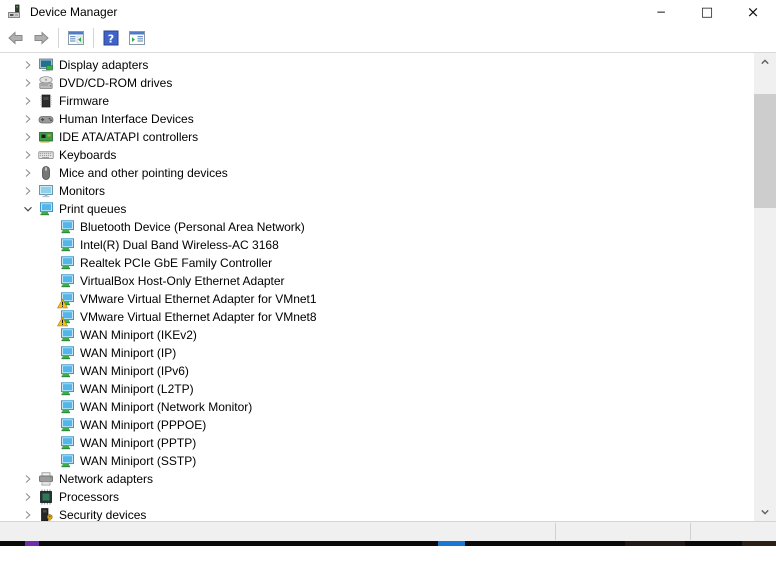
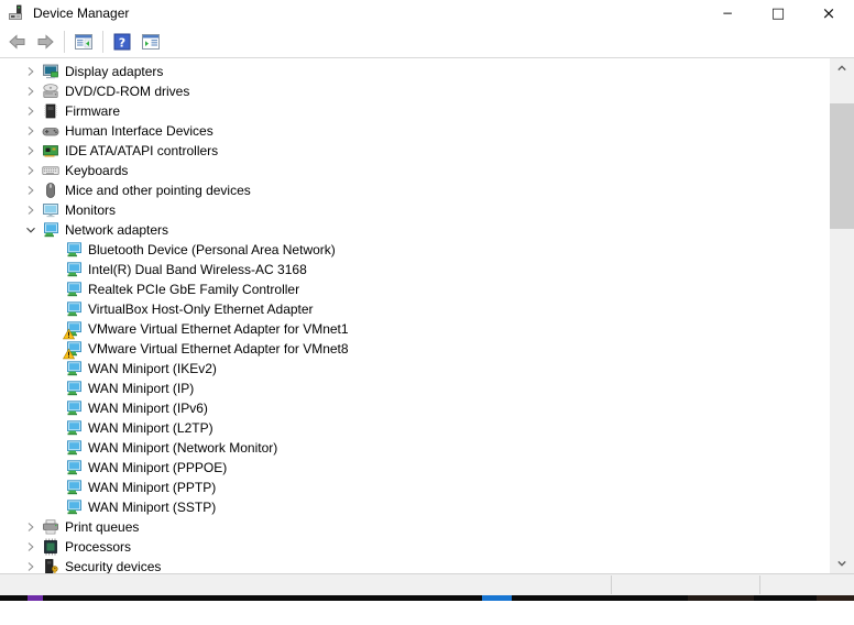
  Device Manager
  −
  □
  ×
  ?
  Display adapters
  DVD/CD-ROM drives
  Firmware
  Human Interface Devices
  IDE ATA/ATAPI controllers
  Keyboards
  Mice and other pointing devices
  Monitors
- Print queues
+ Network adapters
  Bluetooth Device (Personal Area Network)
  Intel(R) Dual Band Wireless-AC 3168
  Realtek PCIe GbE Family Controller
  VirtualBox Host-Only Ethernet Adapter
  VMware Virtual Ethernet Adapter for VMnet1
  VMware Virtual Ethernet Adapter for VMnet8
  WAN Miniport (IKEv2)
  WAN Miniport (IP)
  WAN Miniport (IPv6)
  WAN Miniport (L2TP)
  WAN Miniport (Network Monitor)
  WAN Miniport (PPPOE)
  WAN Miniport (PPTP)
  WAN Miniport (SSTP)
- Network adapters
+ Print queues
  Processors
  Security devices
